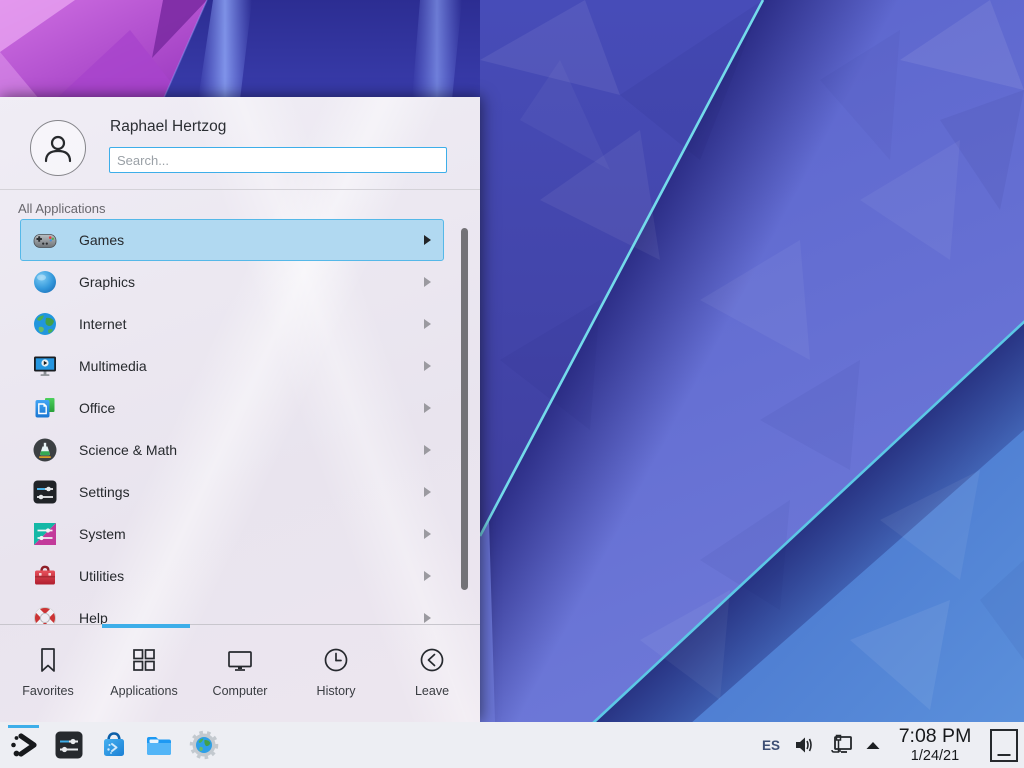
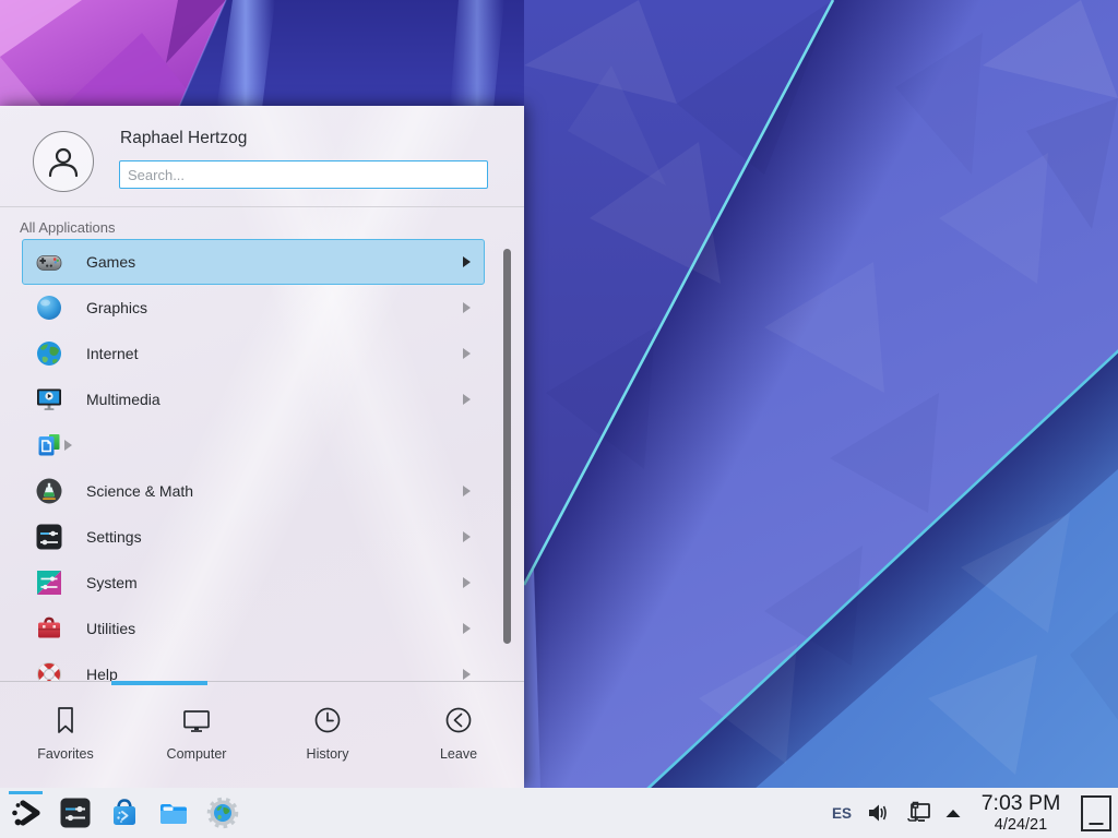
  Raphael Hertzog
  Search...
  All Applications
  Games
  Graphics
  Internet
  Multimedia
- Office
  Science & Math
  Settings
  System
  Utilities
  Help
  Favorites
- Applications
  Computer
  History
  Leave
  ES
- 7:08 PM
+ 7:03 PM
- 1/24/21
+ 4/24/21
